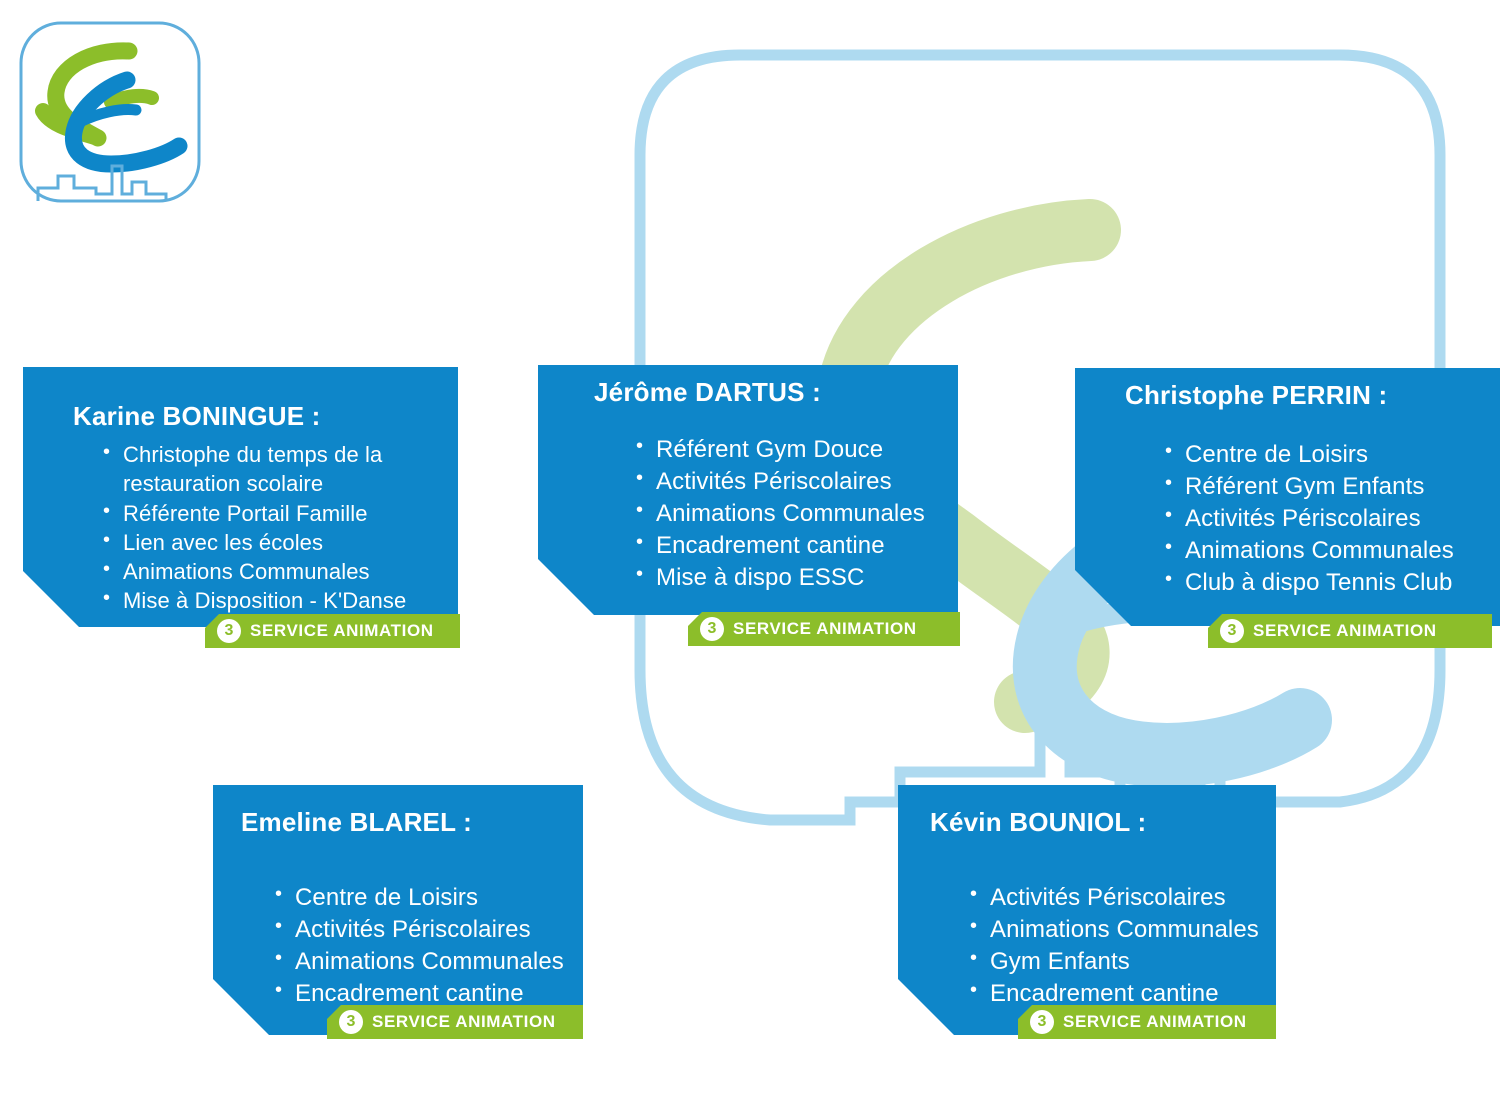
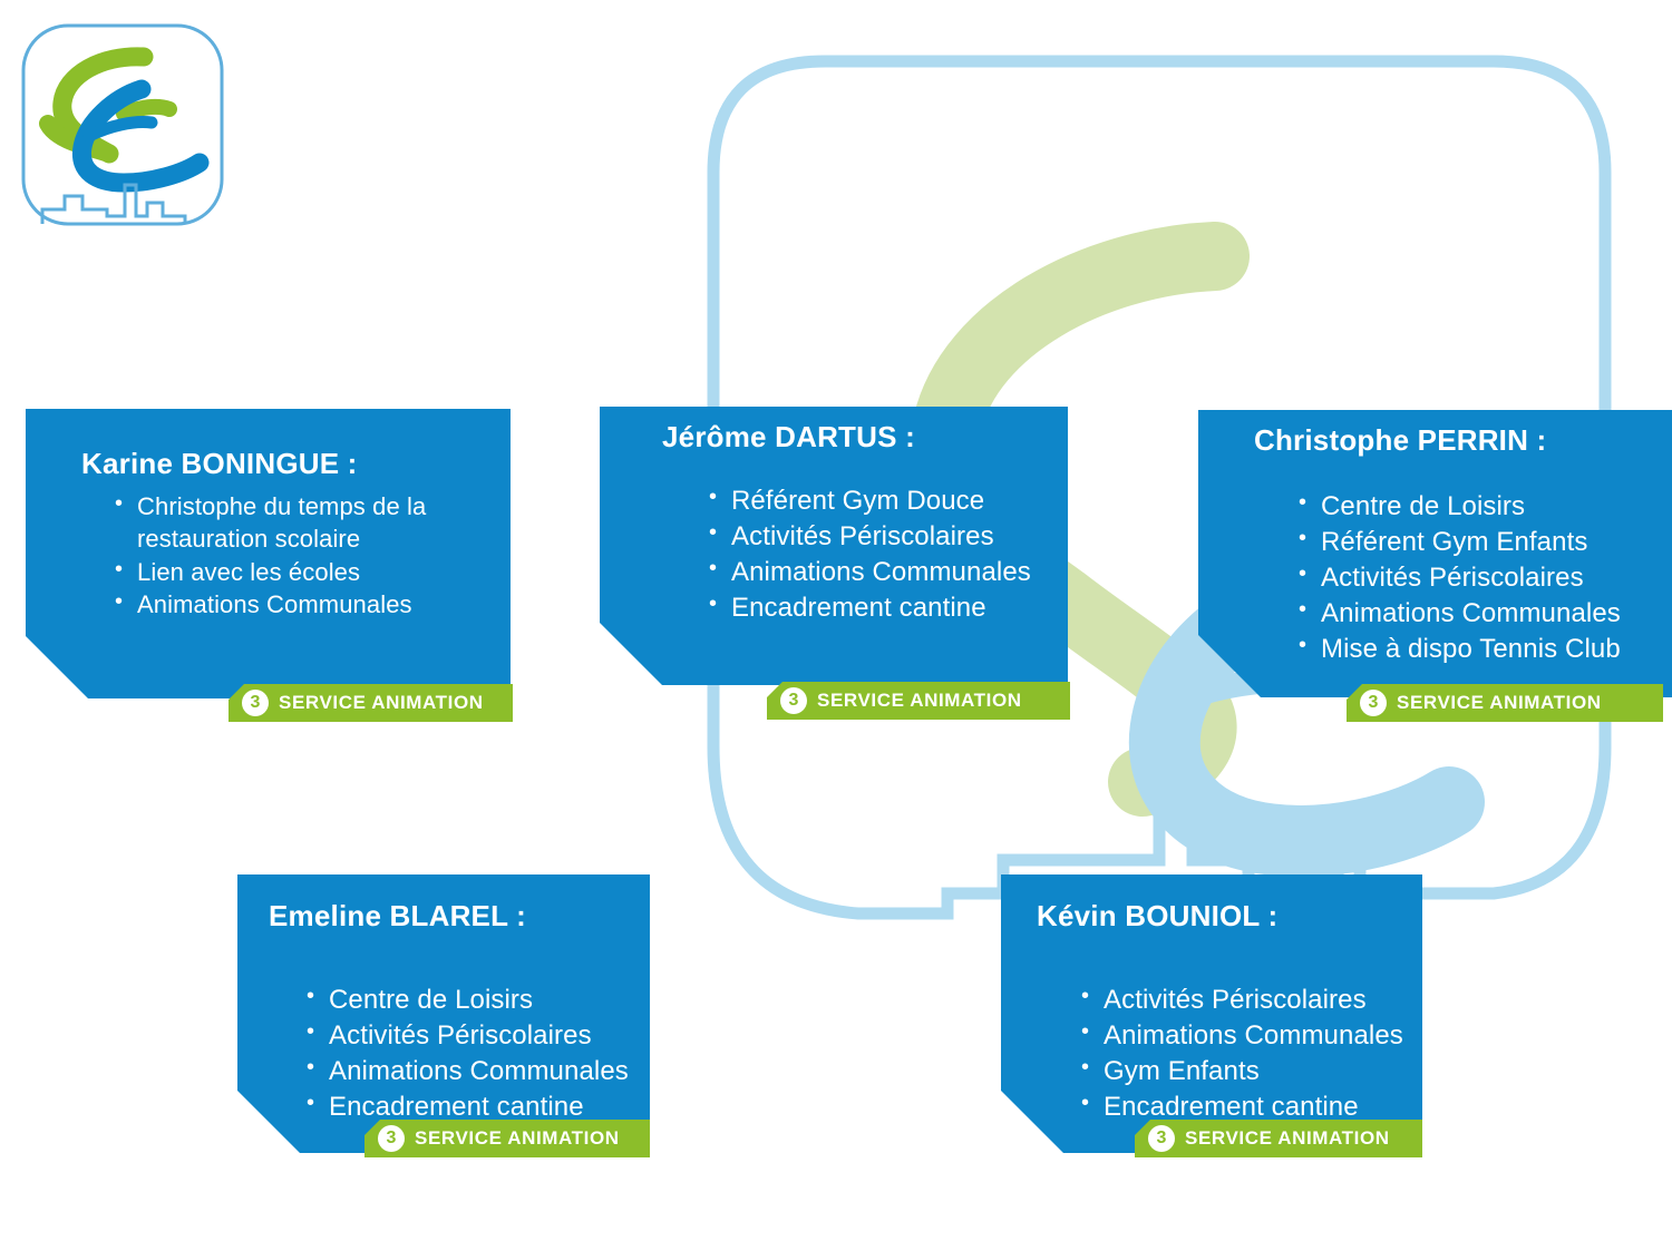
  Karine BONINGUE :
  Christophe du temps de la restauration scolaire
- Référente Portail Famille
  Lien avec les écoles
  Animations Communales
- Mise à Disposition - K'Danse
  3
  SERVICE ANIMATION
  Jérôme DARTUS :
  Référent Gym Douce
  Activités Périscolaires
  Animations Communales
  Encadrement cantine
- Mise à dispo ESSC
  3
  SERVICE ANIMATION
  Christophe PERRIN :
  Centre de Loisirs
  Référent Gym Enfants
  Activités Périscolaires
  Animations Communales
- Club à dispo Tennis Club
+ Mise à dispo Tennis Club
  3
  SERVICE ANIMATION
  Emeline BLAREL :
  Centre de Loisirs
  Activités Périscolaires
  Animations Communales
  Encadrement cantine
  3
  SERVICE ANIMATION
  Kévin BOUNIOL :
  Activités Périscolaires
  Animations Communales
  Gym Enfants
  Encadrement cantine
  3
  SERVICE ANIMATION
